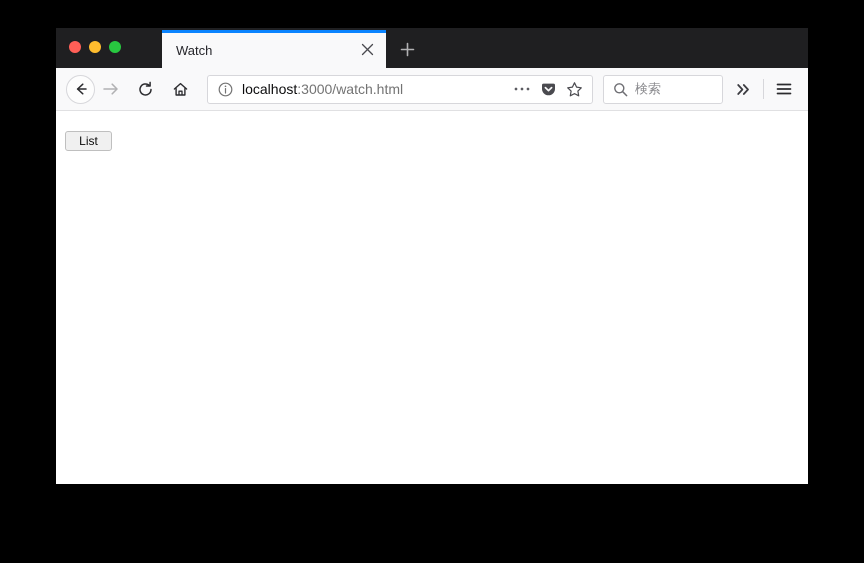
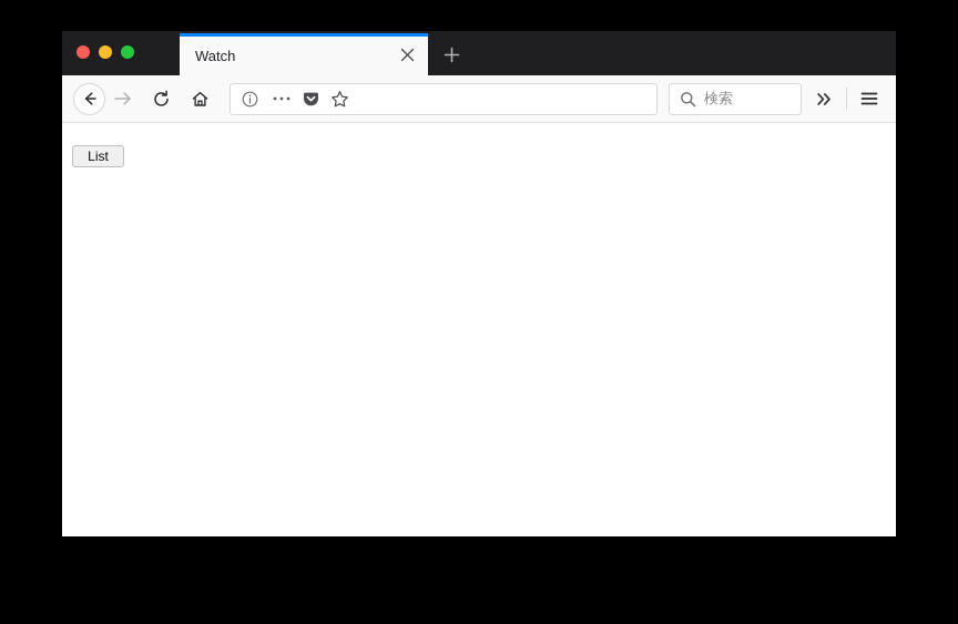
  Watch
- localhost:3000/watch.html
  検索
  List
